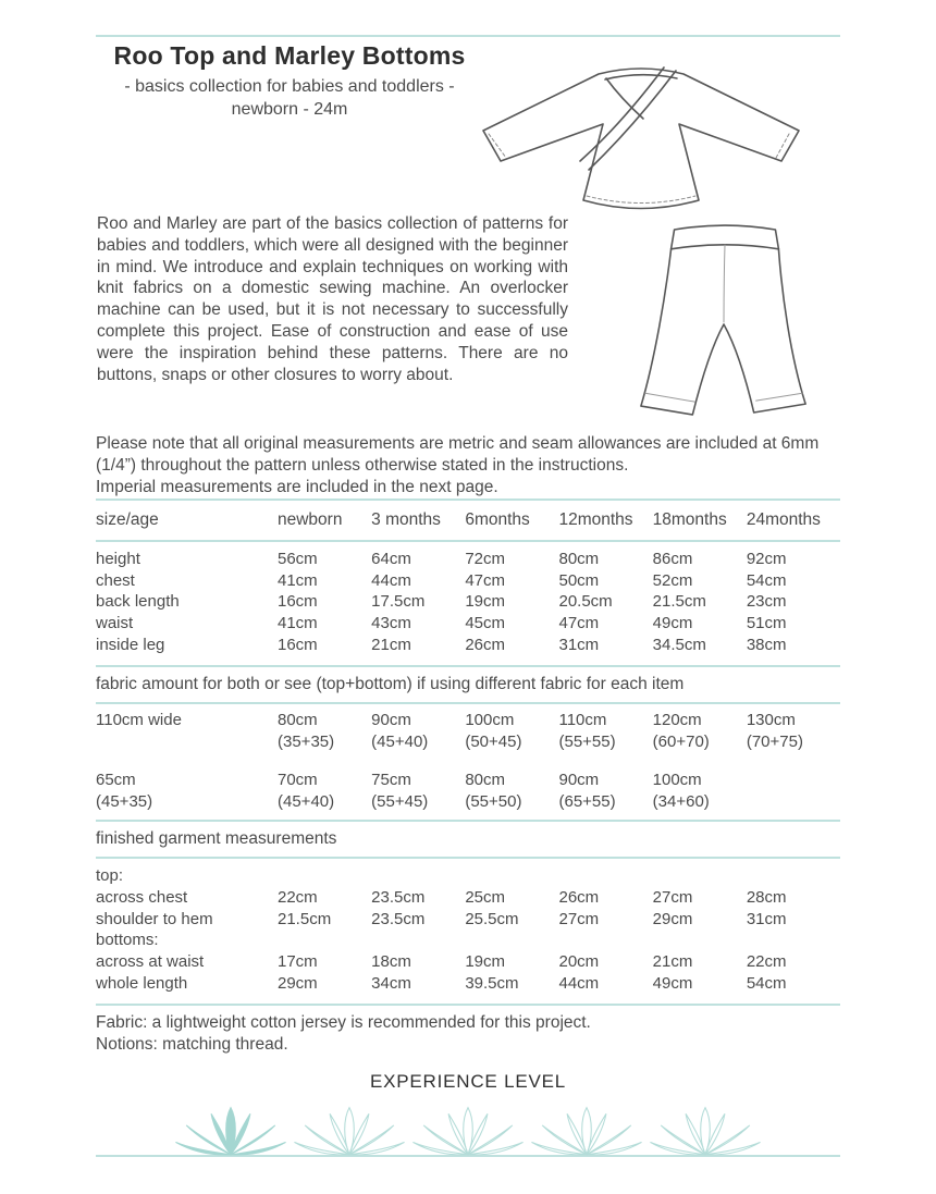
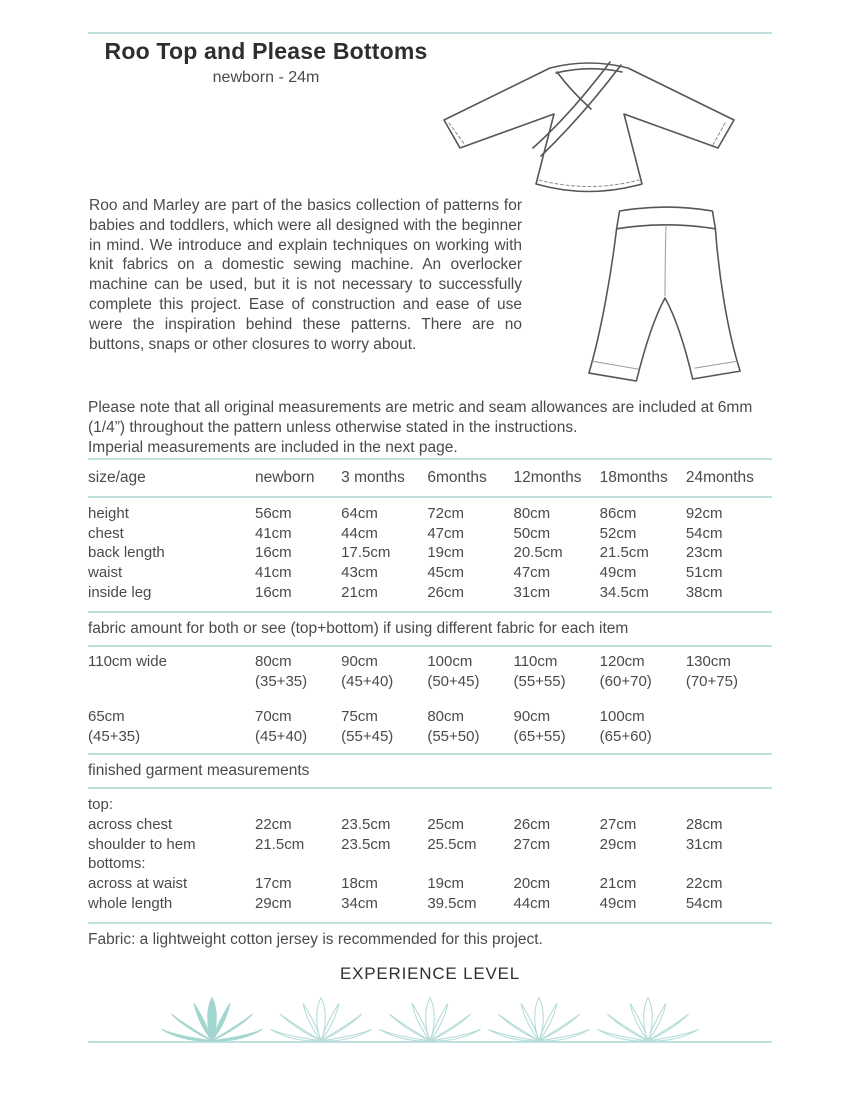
- Roo Top and Marley Bottoms
+ Roo Top and Please Bottoms
- - basics collection for babies and toddlers -
  newborn - 24m
  Roo and Marley are part of the basics collection of patterns for babies and toddlers, which were all designed with the beginner in mind. We introduce and explain techniques on working with knit fabrics on a domestic sewing machine. An overlocker machine can be used, but it is not necessary to successfully complete this project. Ease of construction and ease of use were the inspiration behind these patterns. There are no buttons, snaps or other closures to worry about.
  Please note that all original measurements are metric and seam allowances are included at 6mm (1/4”) throughout the pattern unless otherwise stated in the instructions.
  Imperial measurements are included in the next page.
  size/age
  newborn
  3 months
  6months
  12months
  18months
  24months
  height
  56cm
  64cm
  72cm
  80cm
  86cm
  92cm
  chest
  41cm
  44cm
  47cm
  50cm
  52cm
  54cm
  back length
  16cm
  17.5cm
  19cm
  20.5cm
  21.5cm
  23cm
  waist
  41cm
  43cm
  45cm
  47cm
  49cm
  51cm
  inside leg
  16cm
  21cm
  26cm
  31cm
  34.5cm
  38cm
  fabric amount for both or see (top+bottom) if using different fabric for each item
  110cm wide
  80cm
  (35+35)
  90cm
  (45+40)
  100cm
  (50+45)
  110cm
  (55+55)
  120cm
  (60+70)
  130cm
  (70+75)
  65cm
  (45+35)
  70cm
  (45+40)
  75cm
  (55+45)
  80cm
  (55+50)
  90cm
  (65+55)
  100cm
- (34+60)
+ (65+60)
  finished garment measurements
  top:
  across chest
  22cm
  23.5cm
  25cm
  26cm
  27cm
  28cm
  shoulder to hem
  21.5cm
  23.5cm
  25.5cm
  27cm
  29cm
  31cm
  bottoms:
  across at waist
  17cm
  18cm
  19cm
  20cm
  21cm
  22cm
  whole length
  29cm
  34cm
  39.5cm
  44cm
  49cm
  54cm
  Fabric: a lightweight cotton jersey is recommended for this project.
- Notions: matching thread.
  EXPERIENCE LEVEL
